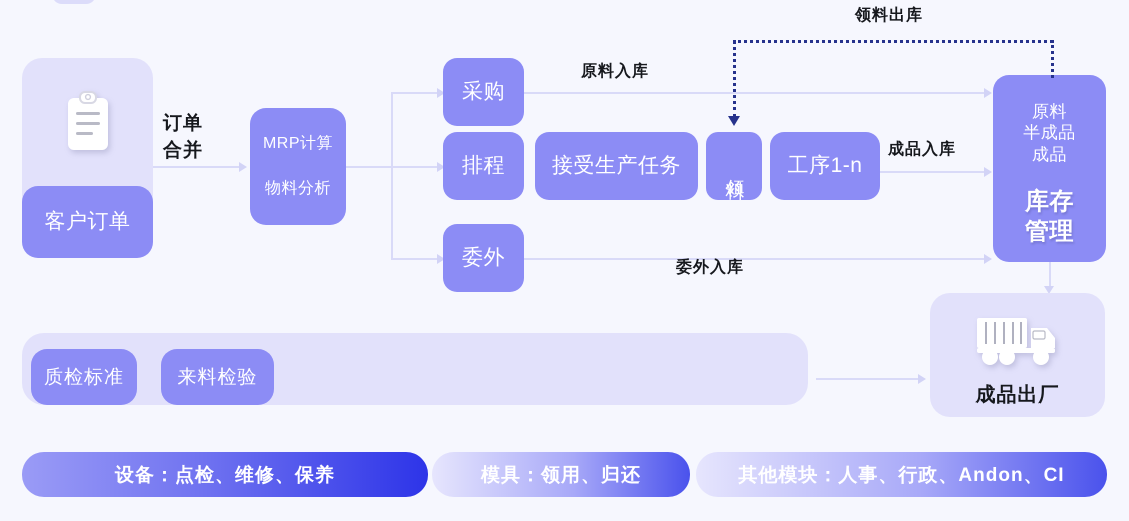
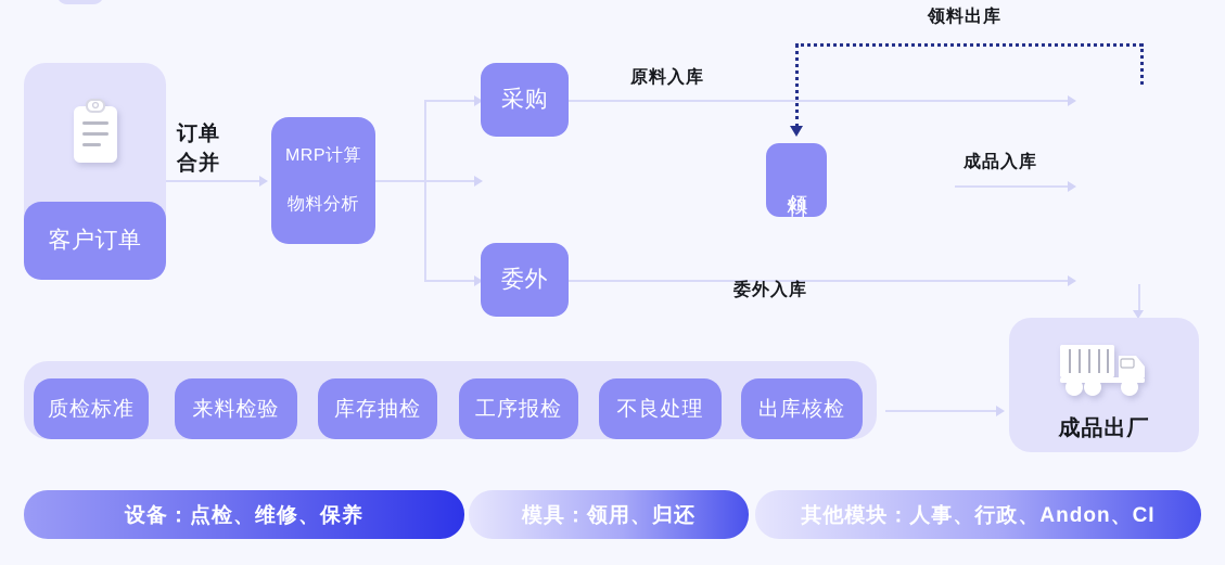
  客户订单
  订单
  合并
  MRP计算
  物料分析
  采购
- 排程
  委外
- 接受生产任务
- 工序1-n
  原料入库
  成品入库
  委外入库
  领料出库
- 原料
- 半成品
- 成品
- 库存
- 管理
  成品出厂
  质检标准
  来料检验
+ 库存抽检
+ 工序报检
+ 不良处理
+ 出库核检
  设备：点检、维修、保养
  模具：领用、归还
  其他模块：人事、行政、Andon、CI
